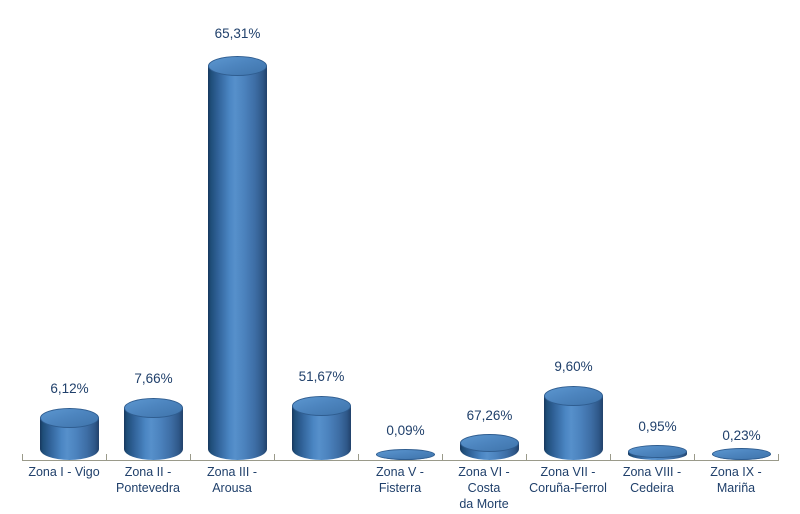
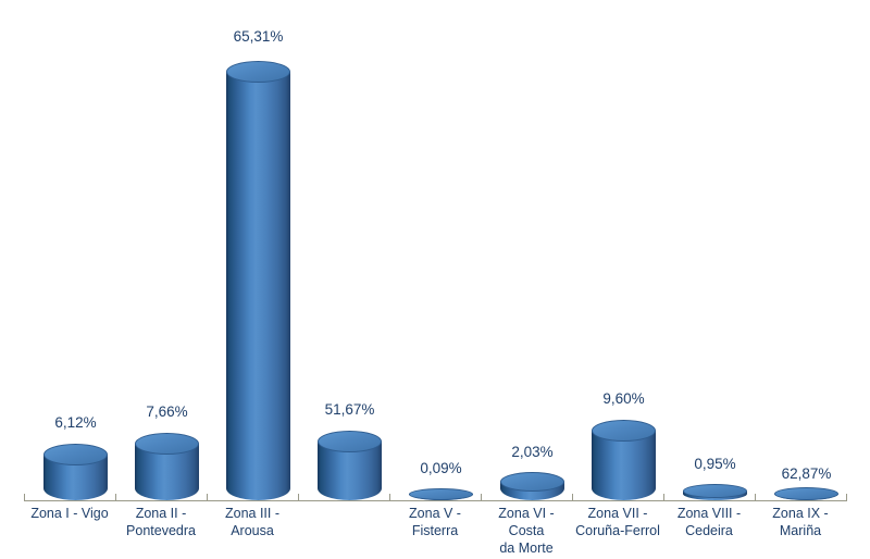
  6,12%
  7,66%
  65,31%
  51,67%
  0,09%
- 67,26%
+ 2,03%
  9,60%
  0,95%
- 0,23%
+ 62,87%
  Zona I - Vigo
  Zona II -
  Pontevedra
  Zona III -
  Arousa
  Zona V -
  Fisterra
  Zona VI - Costa
  da Morte
  Zona VII -
  Coruña-Ferrol
  Zona VIII -
  Cedeira
  Zona IX -
  Mariña
